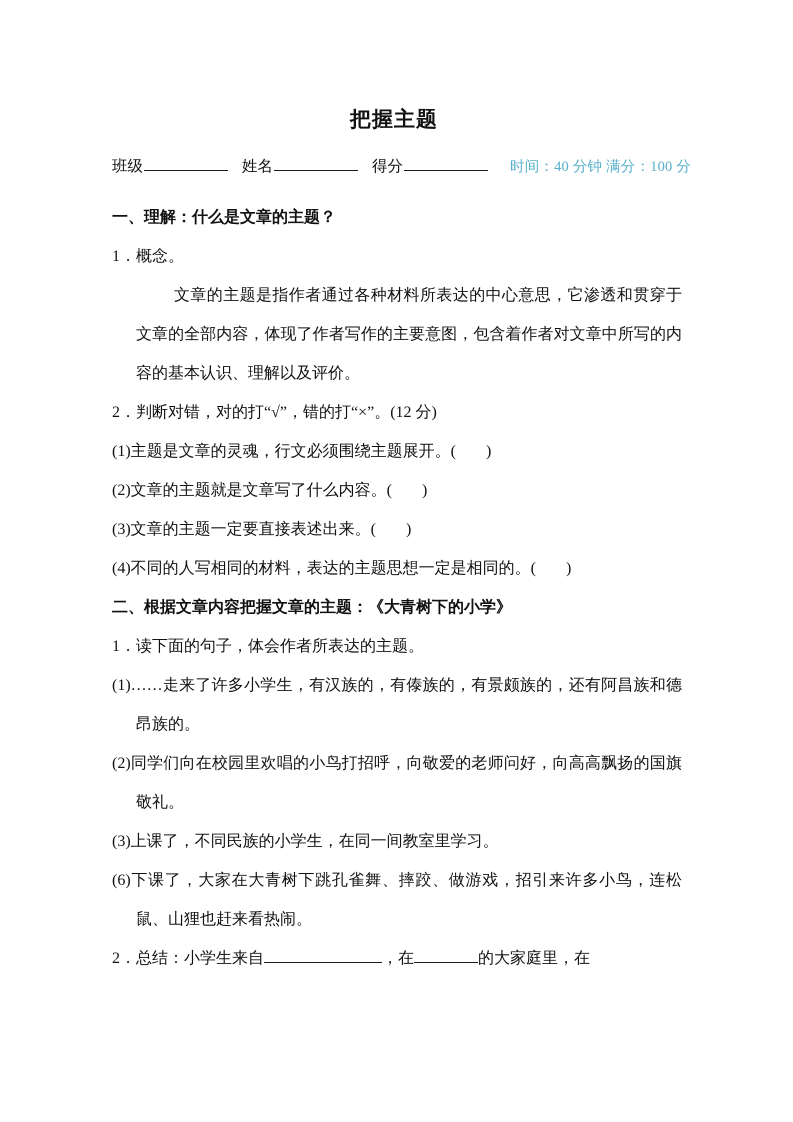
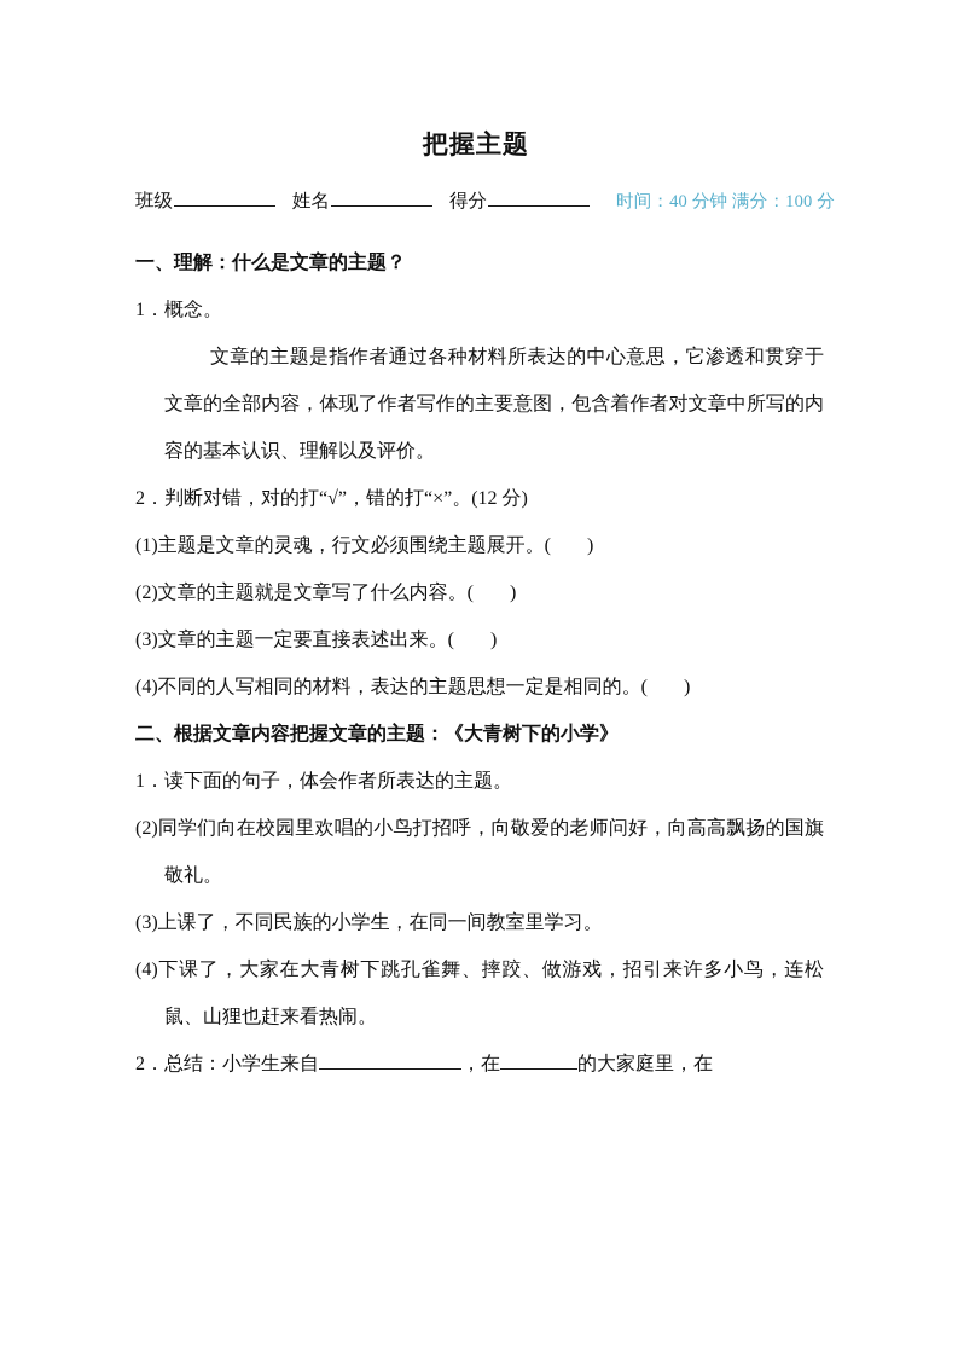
  把握主题
  班级
  姓名
  得分
  时间：40 分钟 满分：100 分
  一、理解：什么是文章的主题？
  1．概念。
  文章的主题是指作者通过各种材料所表达的中心意思，它渗透和贯穿于文章的全部内容，体现了作者写作的主要意图，包含着作者对文章中所写的内容的基本认识、理解以及评价。
  2．判断对错，对的打“√”，错的打“×”。(12 分)
  (1)主题是文章的灵魂，行文必须围绕主题展开。( )
  (2)文章的主题就是文章写了什么内容。( )
  (3)文章的主题一定要直接表述出来。( )
  (4)不同的人写相同的材料，表达的主题思想一定是相同的。( )
  二、根据文章内容把握文章的主题：《大青树下的小学》
  1．读下面的句子，体会作者所表达的主题。
- (1)……走来了许多小学生，有汉族的，有傣族的，有景颇族的，还有阿昌族和德昂族的。
  (2)同学们向在校园里欢唱的小鸟打招呼，向敬爱的老师问好，向高高飘扬的国旗敬礼。
  (3)上课了，不同民族的小学生，在同一间教室里学习。
- (6)下课了，大家在大青树下跳孔雀舞、摔跤、做游戏，招引来许多小鸟，连松鼠、山狸也赶来看热闹。
+ (4)下课了，大家在大青树下跳孔雀舞、摔跤、做游戏，招引来许多小鸟，连松鼠、山狸也赶来看热闹。
  2．总结：小学生来自 ，在 的大家庭里，在
